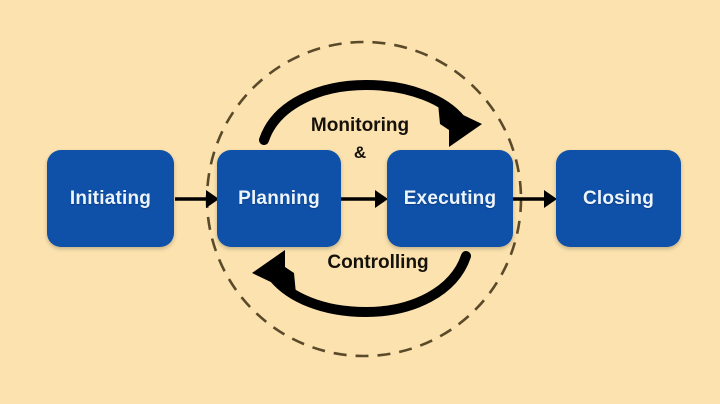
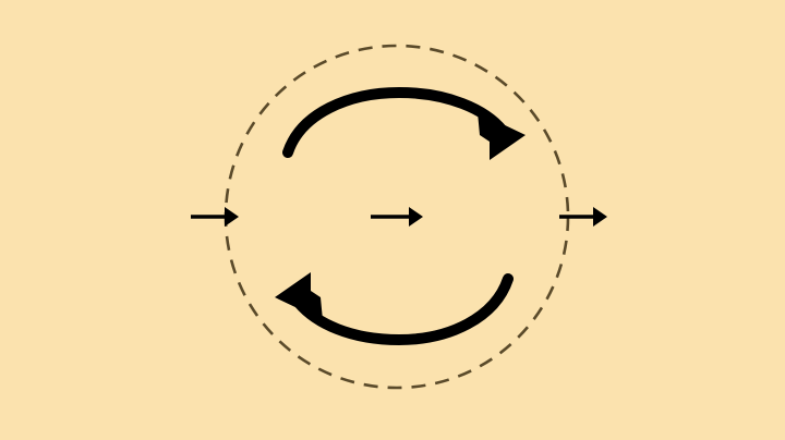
- Initiating
- Planning
- Executing
- Closing
- Monitoring
- &
- Controlling
